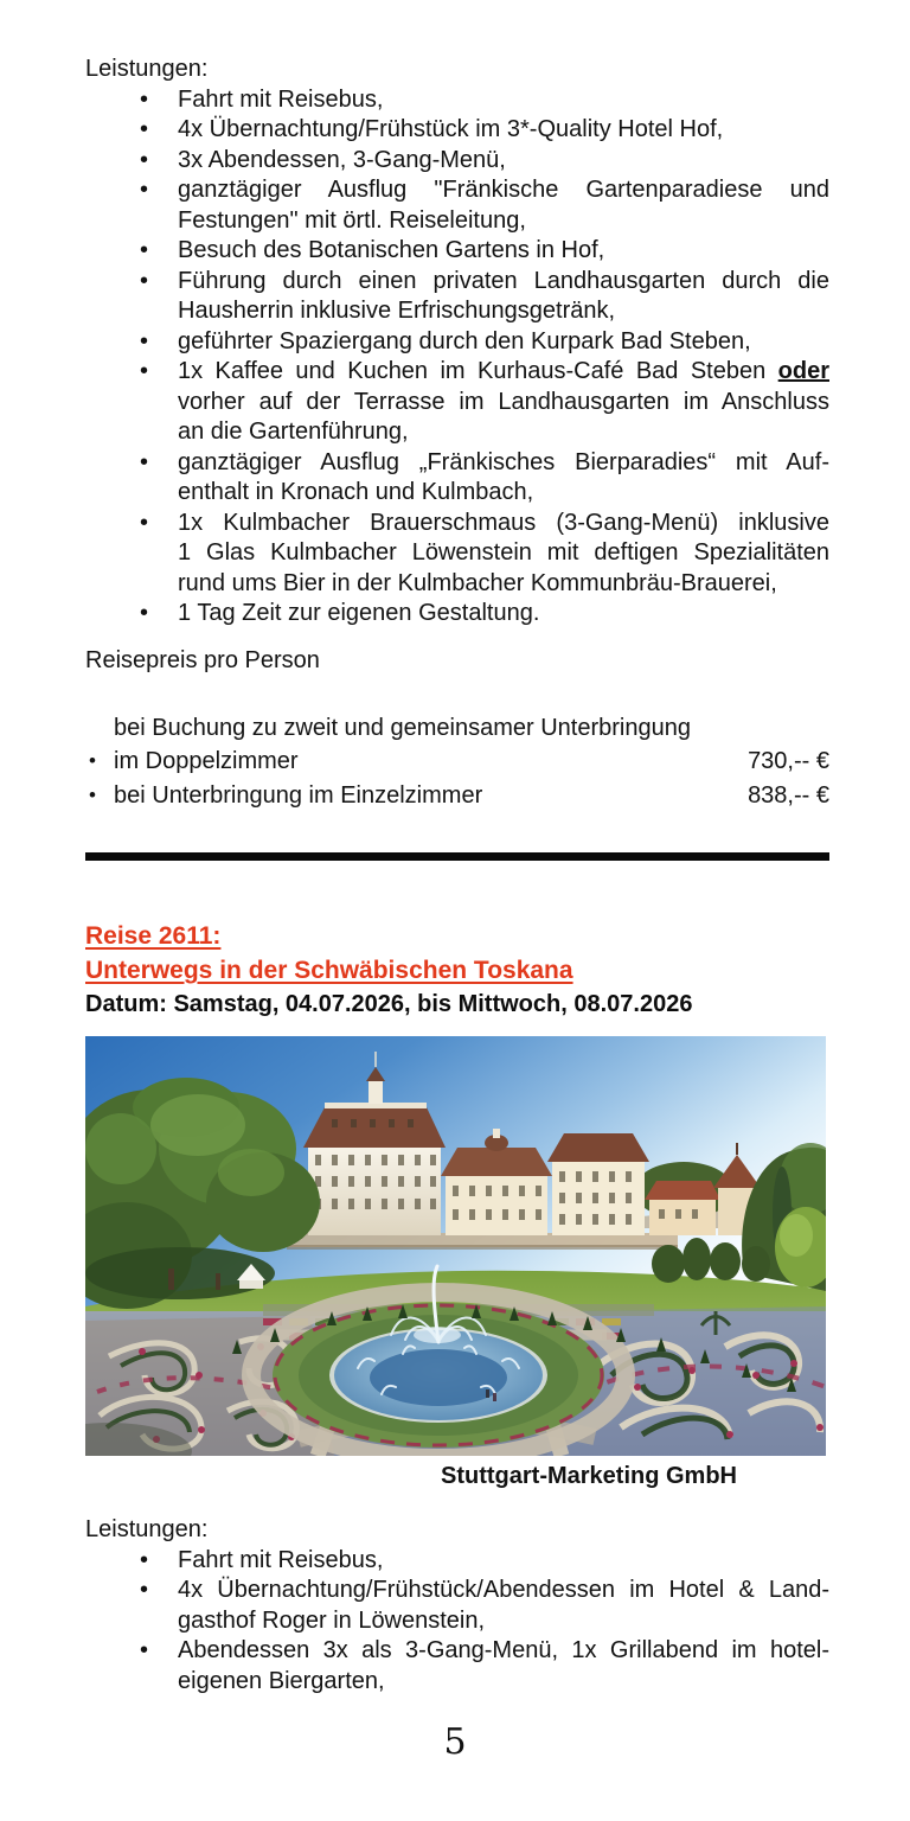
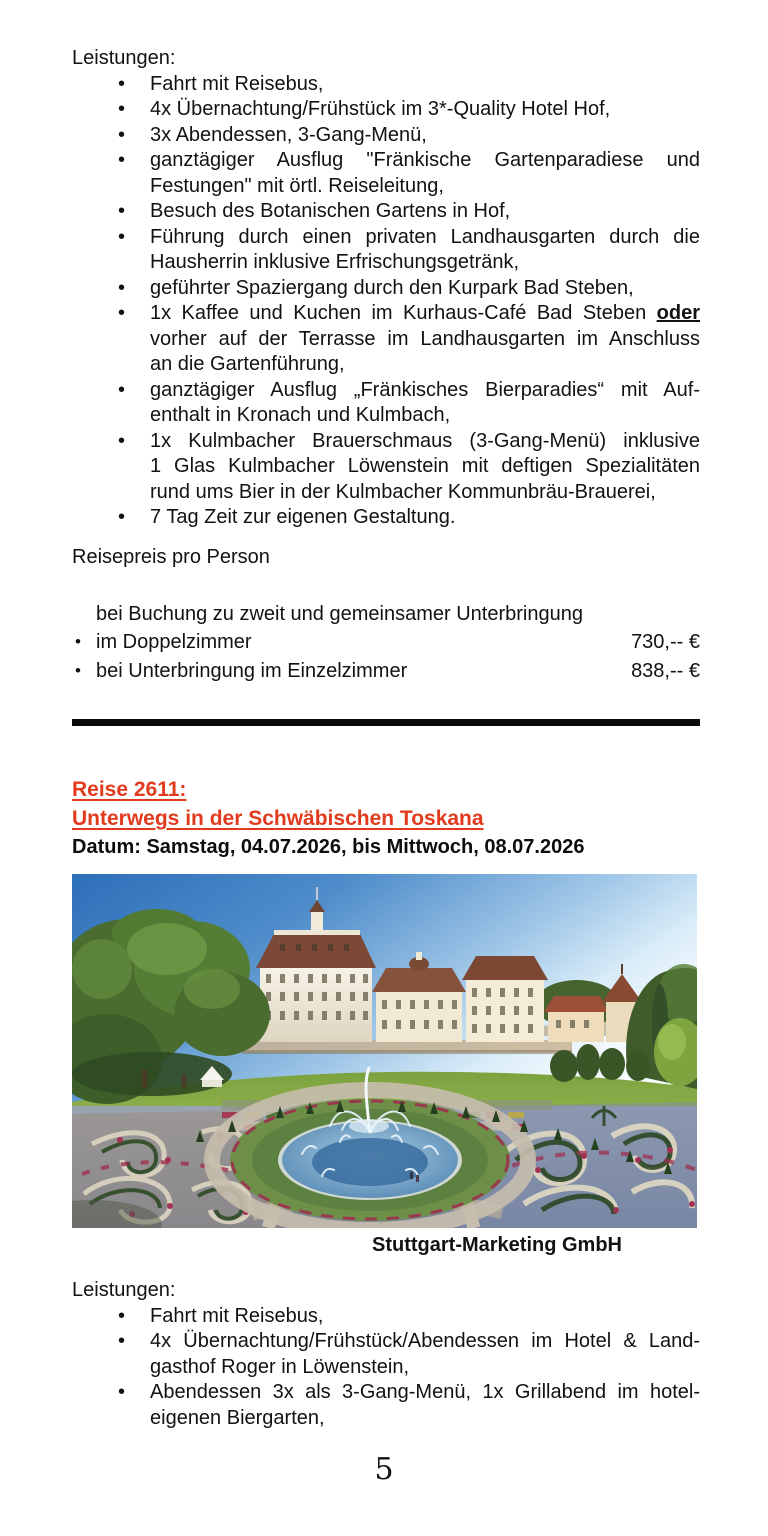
  Leistungen:
  •
  Fahrt mit Reisebus,
  •
  4x Übernachtung/Frühstück im 3*-Quality Hotel Hof,
  •
  3x Abendessen, 3-Gang-Menü,
  •
  ganztägiger Ausflug "Fränkische Gartenparadiese und
  Festungen" mit örtl. Reiseleitung,
  •
  Besuch des Botanischen Gartens in Hof,
  •
  Führung durch einen privaten Landhausgarten durch die
  Hausherrin inklusive Erfrischungsgetränk,
  •
  geführter Spaziergang durch den Kurpark Bad Steben,
  •
  1x Kaffee und Kuchen im Kurhaus-Café Bad Steben oder
  vorher auf der Terrasse im Landhausgarten im Anschluss
  an die Gartenführung,
  •
  ganztägiger Ausflug „Fränkisches Bierparadies“ mit Auf-
  enthalt in Kronach und Kulmbach,
  •
  1x Kulmbacher Brauerschmaus (3-Gang-Menü) inklusive
  1 Glas Kulmbacher Löwenstein mit deftigen Spezialitäten
  rund ums Bier in der Kulmbacher Kommunbräu-Brauerei,
  •
- 1 Tag Zeit zur eigenen Gestaltung.
+ 7 Tag Zeit zur eigenen Gestaltung.
  Reisepreis pro Person
  •
  bei Buchung zu zweit und gemeinsamer Unterbringung
  im Doppelzimmer
  730,-- €
  •
  bei Unterbringung im Einzelzimmer
  838,-- €
  Reise 2611:
  Unterwegs in der Schwäbischen Toskana
  Datum: Samstag, 04.07.2026, bis Mittwoch, 08.07.2026
  Stuttgart-Marketing GmbH
  Leistungen:
  •
  Fahrt mit Reisebus,
  •
  4x Übernachtung/Frühstück/Abendessen im Hotel & Land-
  gasthof Roger in Löwenstein,
  •
  Abendessen 3x als 3-Gang-Menü, 1x Grillabend im hotel-
  eigenen Biergarten,
  5
